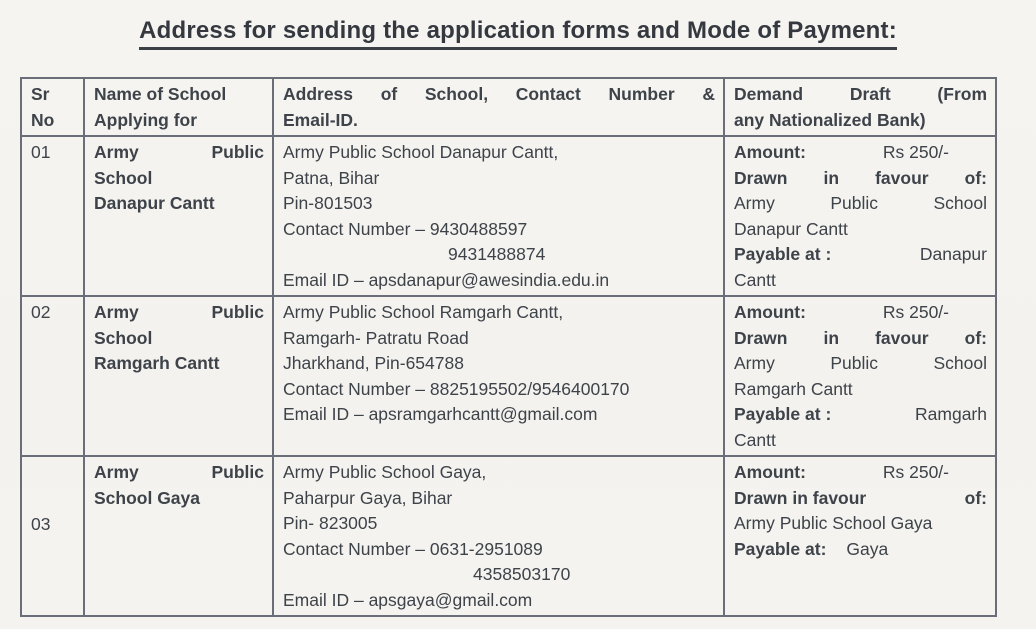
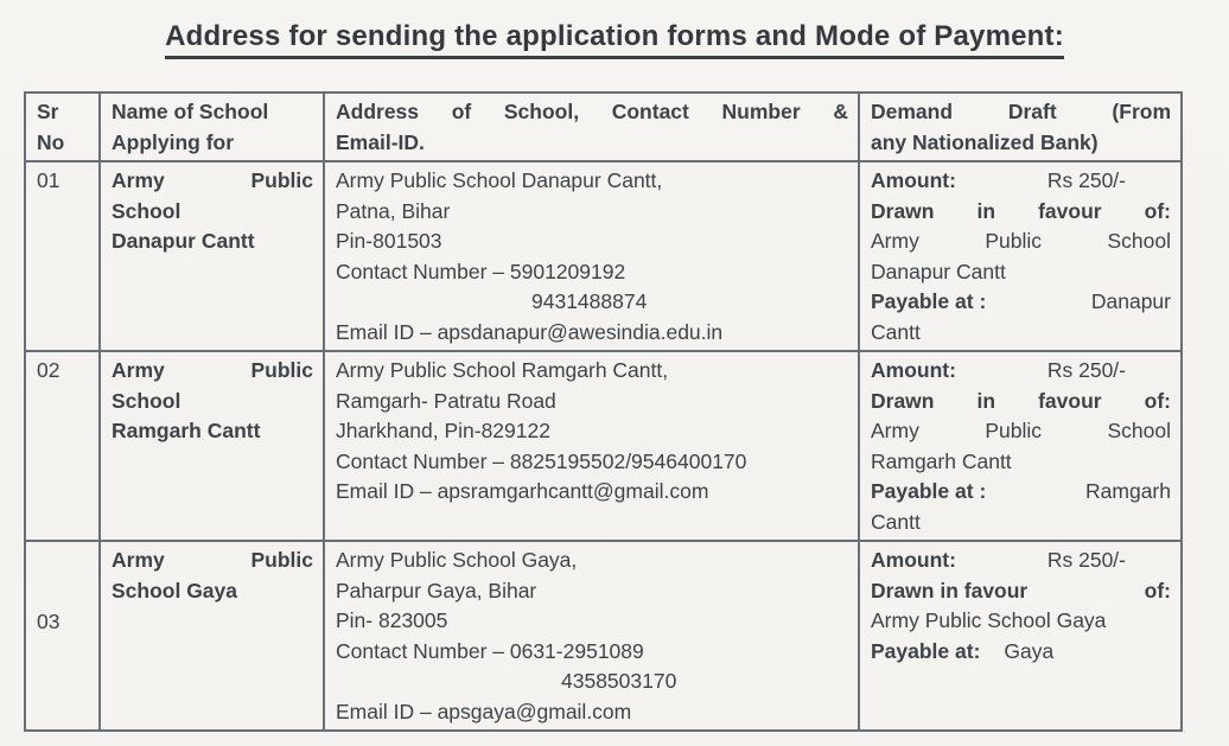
  Address for sending the application forms and Mode of Payment:
  SrNo	Name of SchoolApplying for	Address of School, Contact Number &Email-ID.	Demand Draft (Fromany Nationalized Bank)
- 01	Army PublicSchoolDanapur Cantt	Army Public School Danapur Cantt,Patna, BiharPin-801503Contact Number – 94304885979431488874Email ID – apsdanapur@awesindia.edu.in	Amount: Rs 250/-Drawn in favour of:Army Public SchoolDanapur CanttPayable at : DanapurCantt
+ 01	Army PublicSchoolDanapur Cantt	Army Public School Danapur Cantt,Patna, BiharPin-801503Contact Number – 59012091929431488874Email ID – apsdanapur@awesindia.edu.in	Amount: Rs 250/-Drawn in favour of:Army Public SchoolDanapur CanttPayable at : DanapurCantt
- 02	Army PublicSchoolRamgarh Cantt	Army Public School Ramgarh Cantt,Ramgarh- Patratu RoadJharkhand, Pin-654788Contact Number – 8825195502/9546400170Email ID – apsramgarhcantt@gmail.com	Amount: Rs 250/-Drawn in favour of:Army Public SchoolRamgarh CanttPayable at : RamgarhCantt
+ 02	Army PublicSchoolRamgarh Cantt	Army Public School Ramgarh Cantt,Ramgarh- Patratu RoadJharkhand, Pin-829122Contact Number – 8825195502/9546400170Email ID – apsramgarhcantt@gmail.com	Amount: Rs 250/-Drawn in favour of:Army Public SchoolRamgarh CanttPayable at : RamgarhCantt
  03	Army PublicSchool Gaya	Army Public School Gaya,Paharpur Gaya, BiharPin- 823005Contact Number – 0631-29510894358503170Email ID – apsgaya@gmail.com	Amount: Rs 250/-Drawn in favour of:Army Public School GayaPayable at: Gaya
